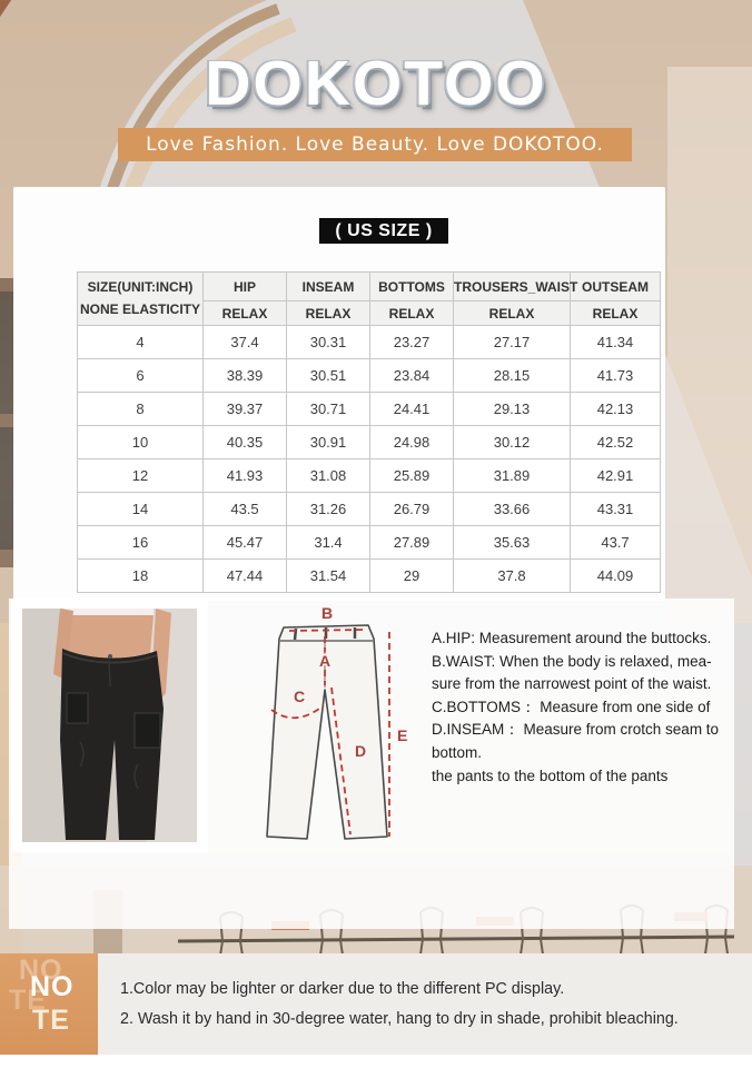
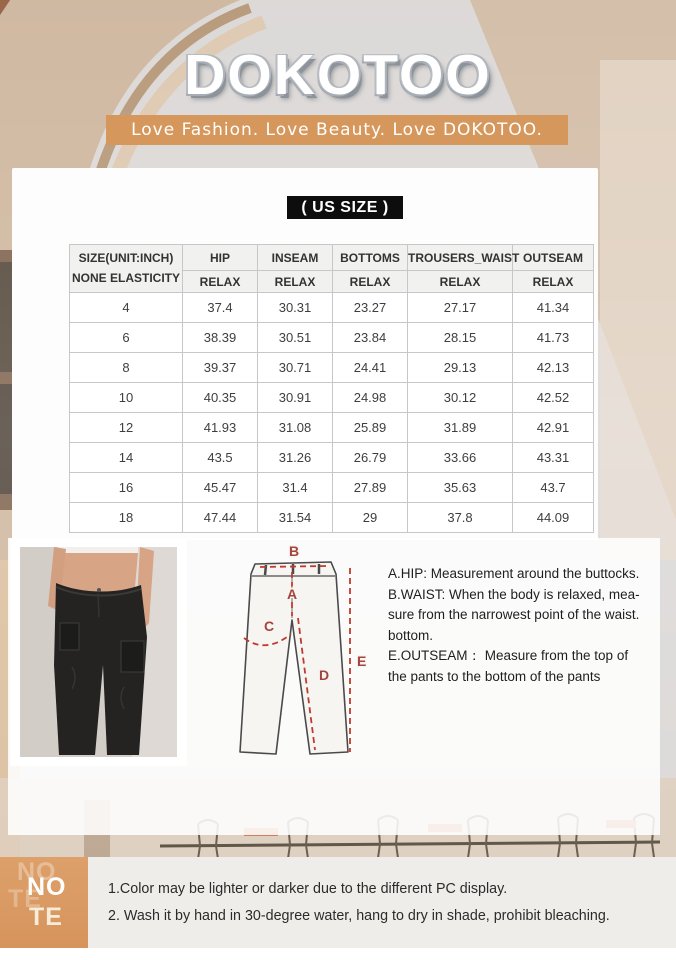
  DOKOTOO
  Love Fashion. Love Beauty. Love DOKOTOO.
  ( US SIZE )
  SIZE(UNIT:INCH) NONE ELASTICITY	HIP	INSEAM	BOTTOMS	TROUSERS_WAIST	OUTSEAM
  RELAX	RELAX	RELAX	RELAX	RELAX
  4	37.4	30.31	23.27	27.17	41.34
  6	38.39	30.51	23.84	28.15	41.73
  8	39.37	30.71	24.41	29.13	42.13
  10	40.35	30.91	24.98	30.12	42.52
  12	41.93	31.08	25.89	31.89	42.91
  14	43.5	31.26	26.79	33.66	43.31
  16	45.47	31.4	27.89	35.63	43.7
  18	47.44	31.54	29	37.8	44.09
  B
  A
  C
  D
  E
  A.HIP: Measurement around the buttocks.
  B.WAIST: When the body is relaxed, mea-
  sure from the narrowest point of the waist.
- C.BOTTOMS： Measure from one side of
- D.INSEAM： Measure from crotch seam to
  bottom.
+ E.OUTSEAM： Measure from the top of
  the pants to the bottom of the pants
  NO
  TE
  NO
  TE
  1.Color may be lighter or darker due to the different PC display.
  2. Wash it by hand in 30-degree water, hang to dry in shade, prohibit bleaching.
